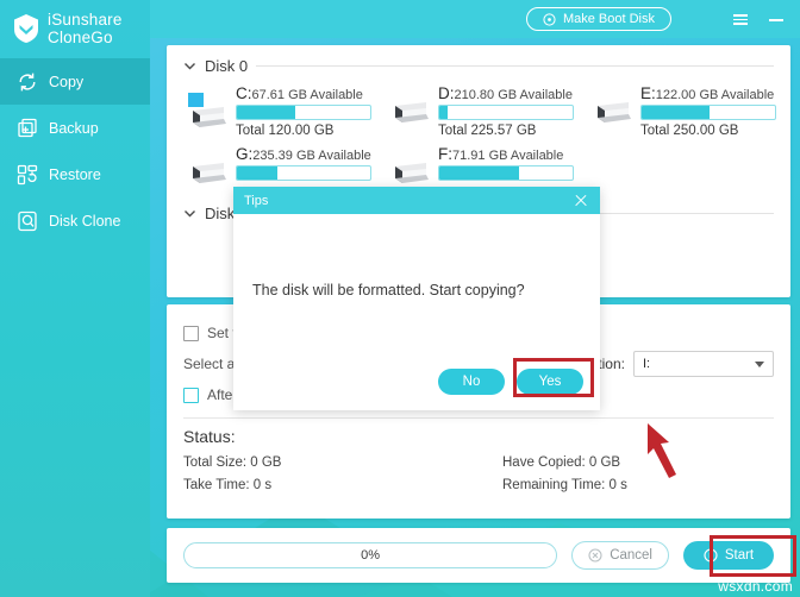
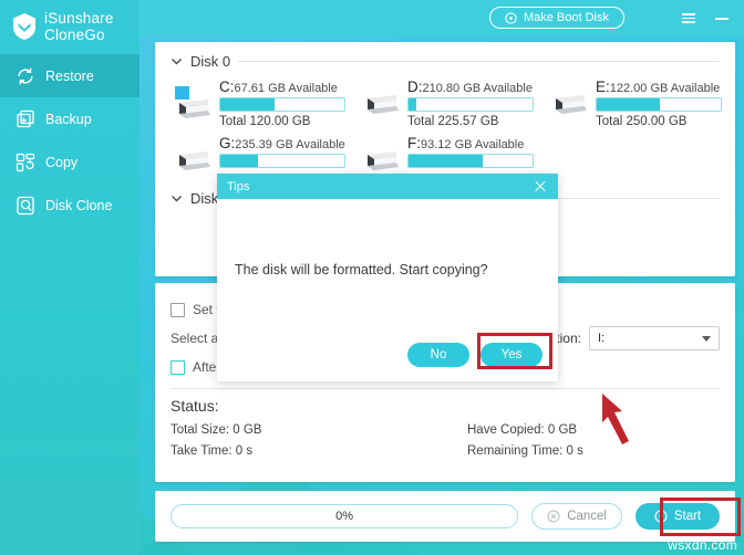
  iSunshare
  CloneGo
- Copy
+ Restore
  Backup
- Restore
+ Copy
  Disk Clone
  Make Boot Disk
  Disk 0
  C:67.61 GB Available
  Total 120.00 GB
  D:210.80 GB Available
  Total 225.57 GB
  E:122.00 GB Available
  Total 250.00 GB
  G:235.39 GB Available
- F:71.91 GB Available
+ F:93.12 GB Available
  Disk
  Set
  Select a
  I:
  Afte
  Status:
  Total Size: 0 GB
  Have Copied: 0 GB
  Take Time: 0 s
  Remaining Time: 0 s
  0%
  Cancel
  Start
  Tips
  The disk will be formatted. Start copying?
  No
  Yes
  wsxdn.com
